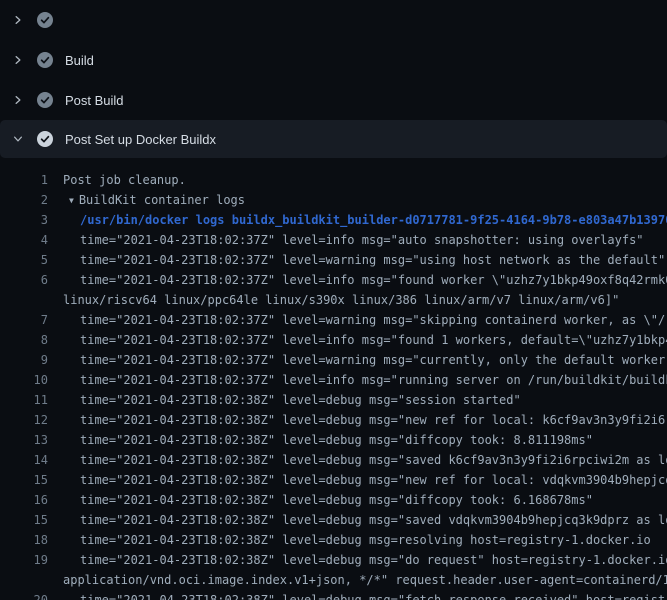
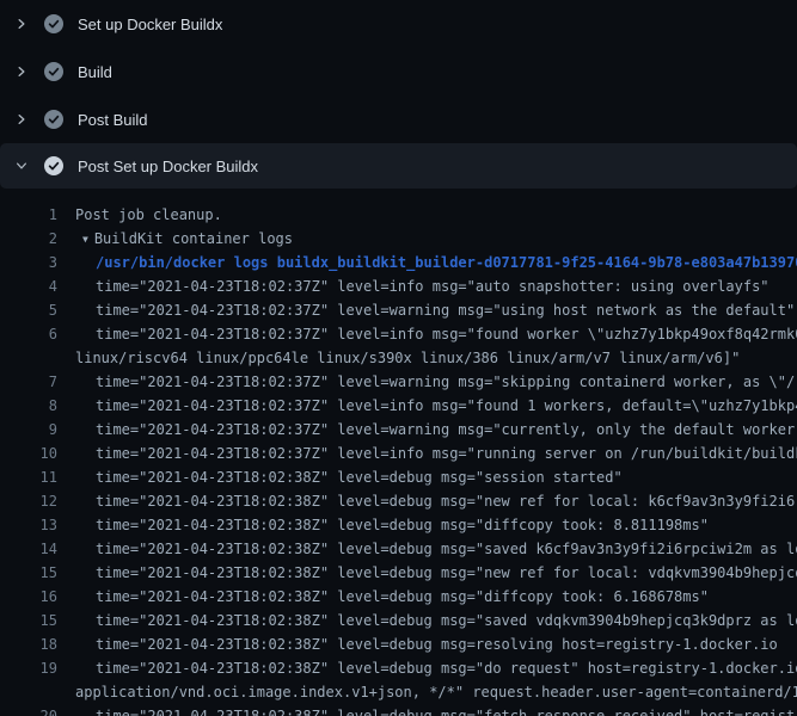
+ Set up Docker Buildx
  Build
  Post Build
  Post Set up Docker Buildx
  1 Post job cleanup.
  2 ▼ BuildKit container logs
  3 /usr/bin/docker logs buildx_buildkit_builder-d0717781-9f25-4164-9b78-e803a47b1397
  4 time="2021-04-23T18:02:37Z" level=info msg="auto snapshotter: using overlayfs"
  5 time="2021-04-23T18:02:37Z" level=warning msg="using host network as the default"
  6 time="2021-04-23T18:02:37Z" level=info msg="found worker \"uzhz7y1bkp49oxf8q42rmk
  linux/riscv64 linux/ppc64le linux/s390x linux/386 linux/arm/v7 linux/arm/v6]"
  7 time="2021-04-23T18:02:37Z" level=warning msg="skipping containerd worker, as \"/
  8 time="2021-04-23T18:02:37Z" level=info msg="found 1 workers, default=\"uzhz7y1bkp
  9 time="2021-04-23T18:02:37Z" level=warning msg="currently, only the default worker
  10 time="2021-04-23T18:02:37Z" level=info msg="running server on /run/buildkit/build
  11 time="2021-04-23T18:02:38Z" level=debug msg="session started"
  12 time="2021-04-23T18:02:38Z" level=debug msg="new ref for local: k6cf9av3n3y9fi2i6
  13 time="2021-04-23T18:02:38Z" level=debug msg="diffcopy took: 8.811198ms"
  14 time="2021-04-23T18:02:38Z" level=debug msg="saved k6cf9av3n3y9fi2i6rpciwi2m as l
  15 time="2021-04-23T18:02:38Z" level=debug msg="new ref for local: vdqkvm3904b9hepjc
  16 time="2021-04-23T18:02:38Z" level=debug msg="diffcopy took: 6.168678ms"
  15 time="2021-04-23T18:02:38Z" level=debug msg="saved vdqkvm3904b9hepjcq3k9dprz as l
  18 time="2021-04-23T18:02:38Z" level=debug msg=resolving host=registry-1.docker.io
  19 time="2021-04-23T18:02:38Z" level=debug msg="do request" host=registry-1.docker.i
  application/vnd.oci.image.index.v1+json, */*" request.header.user-agent=containerd/1
